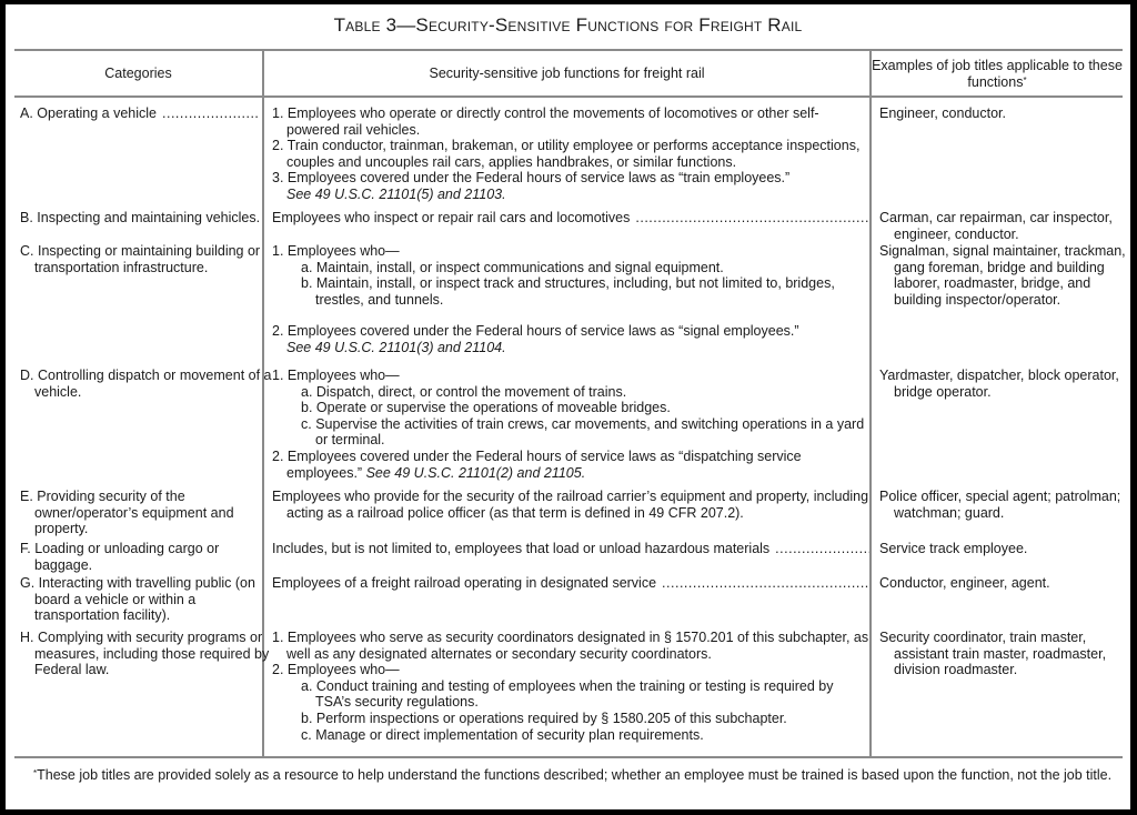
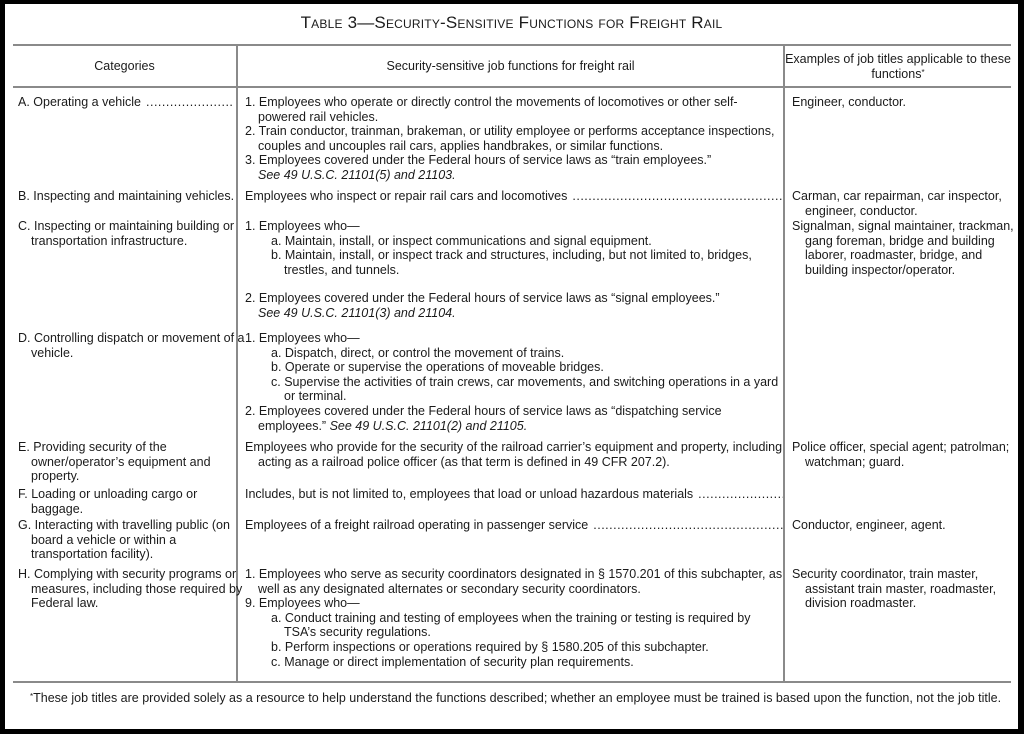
  Table 3—Security-Sensitive Functions for Freight Rail
  Categories
  Security-sensitive job functions for freight rail
  Examples of job titles applicable to these functions*
  A. Operating a vehicle
  1. Employees who operate or directly control the movements of locomotives or other self-powered rail vehicles.
  2. Train conductor, trainman, brakeman, or utility employee or performs acceptance inspections, couples and uncouples rail cars, applies handbrakes, or similar functions.
  3. Employees covered under the Federal hours of service laws as “train employees.”
  See 49 U.S.C. 21101(5) and 21103.
  Engineer, conductor.
  B. Inspecting and maintaining vehicles.
  Employees who inspect or repair rail cars and locomotives
  Carman, car repairman, car inspector, engineer, conductor.
  C. Inspecting or maintaining building or transportation infrastructure.
  1. Employees who—
  a. Maintain, install, or inspect communications and signal equipment.
  b. Maintain, install, or inspect track and structures, including, but not limited to, bridges, trestles, and tunnels.
  2. Employees covered under the Federal hours of service laws as “signal employees.”
  See 49 U.S.C. 21101(3) and 21104.
  Signalman, signal maintainer, trackman, gang foreman, bridge and building laborer, roadmaster, bridge, and building inspector/operator.
  D. Controlling dispatch or movement of a vehicle.
  1. Employees who—
  a. Dispatch, direct, or control the movement of trains.
  b. Operate or supervise the operations of moveable bridges.
  c. Supervise the activities of train crews, car movements, and switching operations in a yard or terminal.
  2. Employees covered under the Federal hours of service laws as “dispatching service employees.” See 49 U.S.C. 21101(2) and 21105.
- Yardmaster, dispatcher, block operator, bridge operator.
  E. Providing security of the owner/operator’s equipment and property.
  Employees who provide for the security of the railroad carrier’s equipment and property, including acting as a railroad police officer (as that term is defined in 49 CFR 207.2).
  Police officer, special agent; patrolman; watchman; guard.
  F. Loading or unloading cargo or baggage.
  Includes, but is not limited to, employees that load or unload hazardous materials
- Service track employee.
  G. Interacting with travelling public (on board a vehicle or within a transportation facility).
- Employees of a freight railroad operating in designated service
+ Employees of a freight railroad operating in passenger service
  Conductor, engineer, agent.
  H. Complying with security programs or measures, including those required by Federal law.
  1. Employees who serve as security coordinators designated in § 1570.201 of this subchapter, as well as any designated alternates or secondary security coordinators.
- 2. Employees who—
+ 9. Employees who—
  a. Conduct training and testing of employees when the training or testing is required by TSA’s security regulations.
  b. Perform inspections or operations required by § 1580.205 of this subchapter.
  c. Manage or direct implementation of security plan requirements.
  Security coordinator, train master, assistant train master, roadmaster, division roadmaster.
  *These job titles are provided solely as a resource to help understand the functions described; whether an employee must be trained is based upon the function, not the job title.
